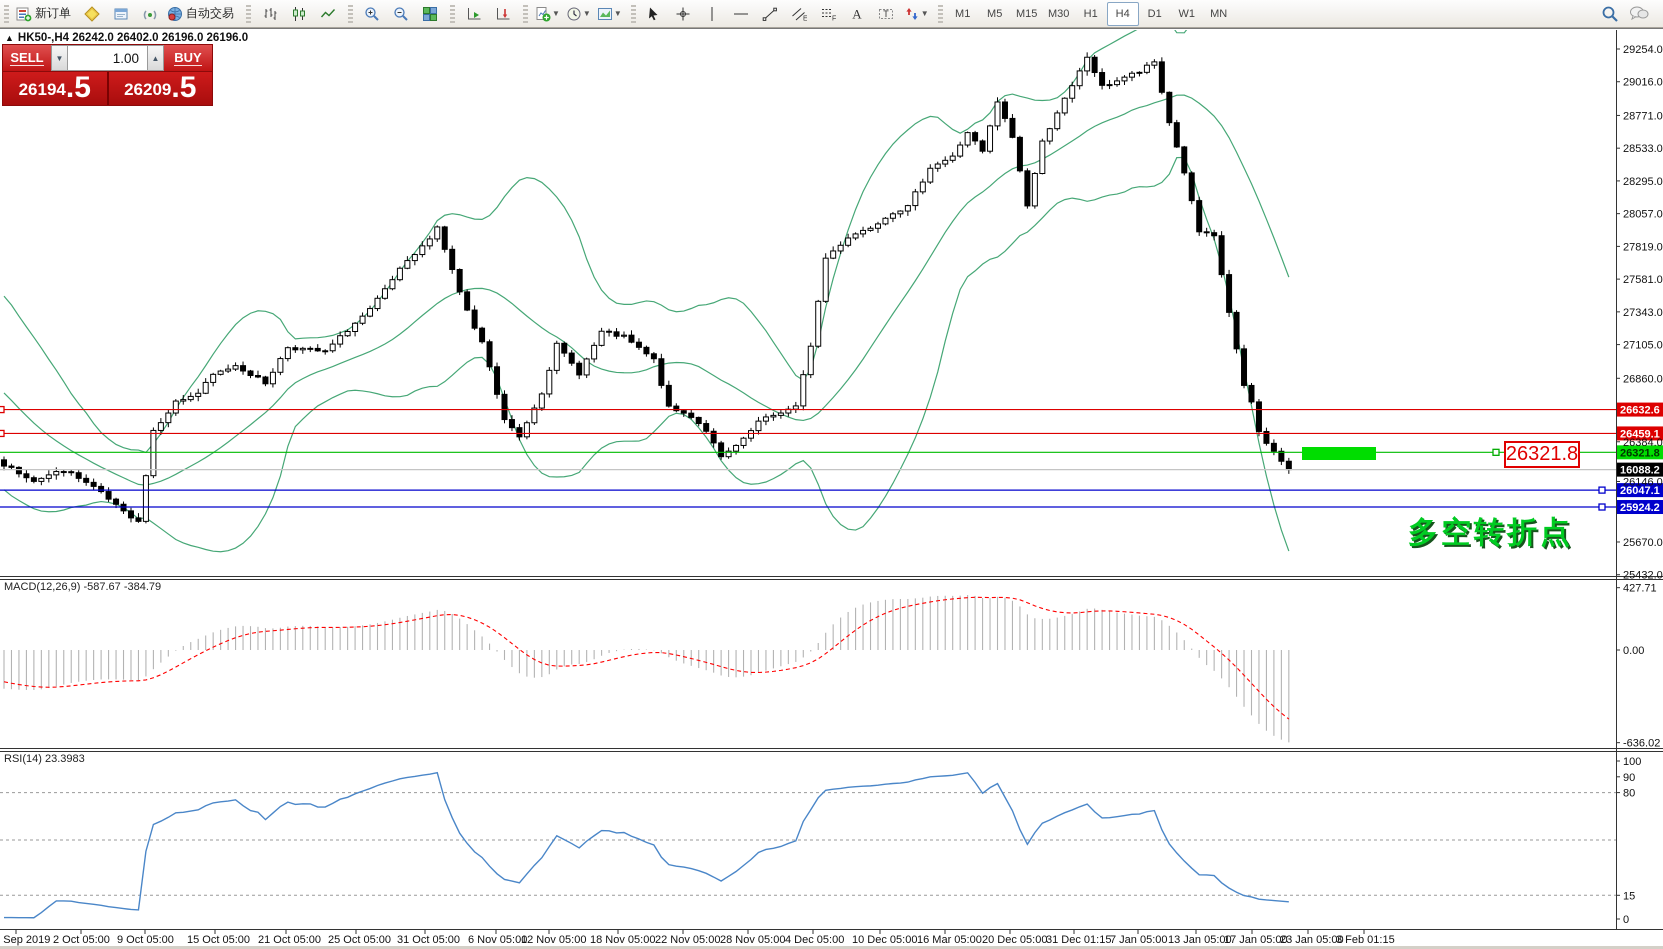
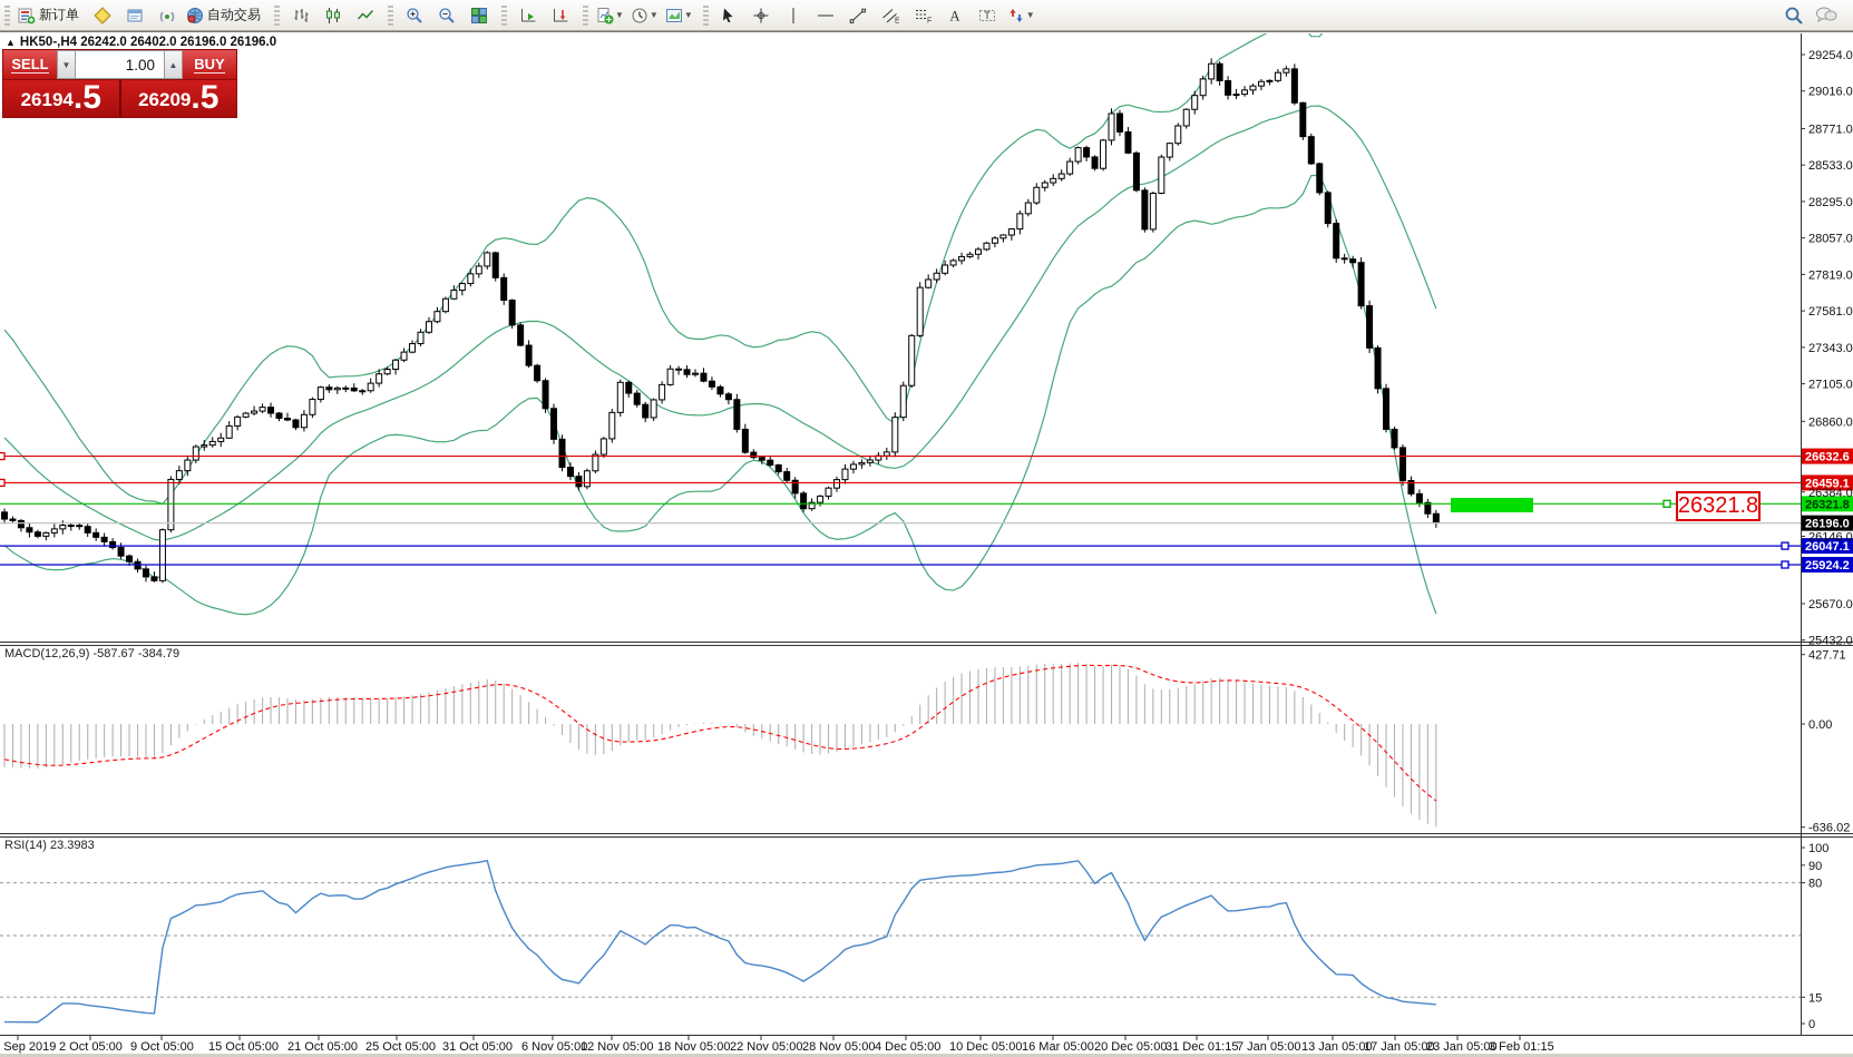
  新订单
  自动交易
  ▼
  ▼
  ▼
  A
  T
  ▼
- M1
- M5
- M15
- M30
- H1
- H4
- D1
- W1
- MN
  26632.6
  26459.1
  26321.8
- 16088.2
+ 26196.0
  26047.1
  25924.2
  29254.0
  29016.0
  28771.0
  28533.0
  28295.0
  28057.0
  27819.0
  27581.0
  27343.0
  27105.0
  26860.0
  26384.0
  26146.0
  25670.0
  25432.0
  427.71
  0.00
  -636.02
  100
  80
  90
  15
  0
  Sep 2019
  2 Oct 05:00
  9 Oct 05:00
  15 Oct 05:00
  21 Oct 05:00
  25 Oct 05:00
  31 Oct 05:00
  6 Nov 05:00
  12 Nov 05:00
  18 Nov 05:00
  22 Nov 05:00
  28 Nov 05:00
  4 Dec 05:00
  10 Dec 05:00
  16 Mar 05:00
  20 Dec 05:00
  31 Dec 01:15
  7 Jan 05:00
  13 Jan 05:00
  17 Jan 05:00
  23 Jan 05:00
  3 Feb 01:15
  ▲ HK50-,H4 26242.0 26402.0 26196.0 26196.0
  SELL
  ▼
  1.00
  ▲
  BUY
  26194
  .5
  26209
  .5
  MACD(12,26,9) -587.67 -384.79
  RSI(14) 23.3983
  26321.8
- 多空转折点
